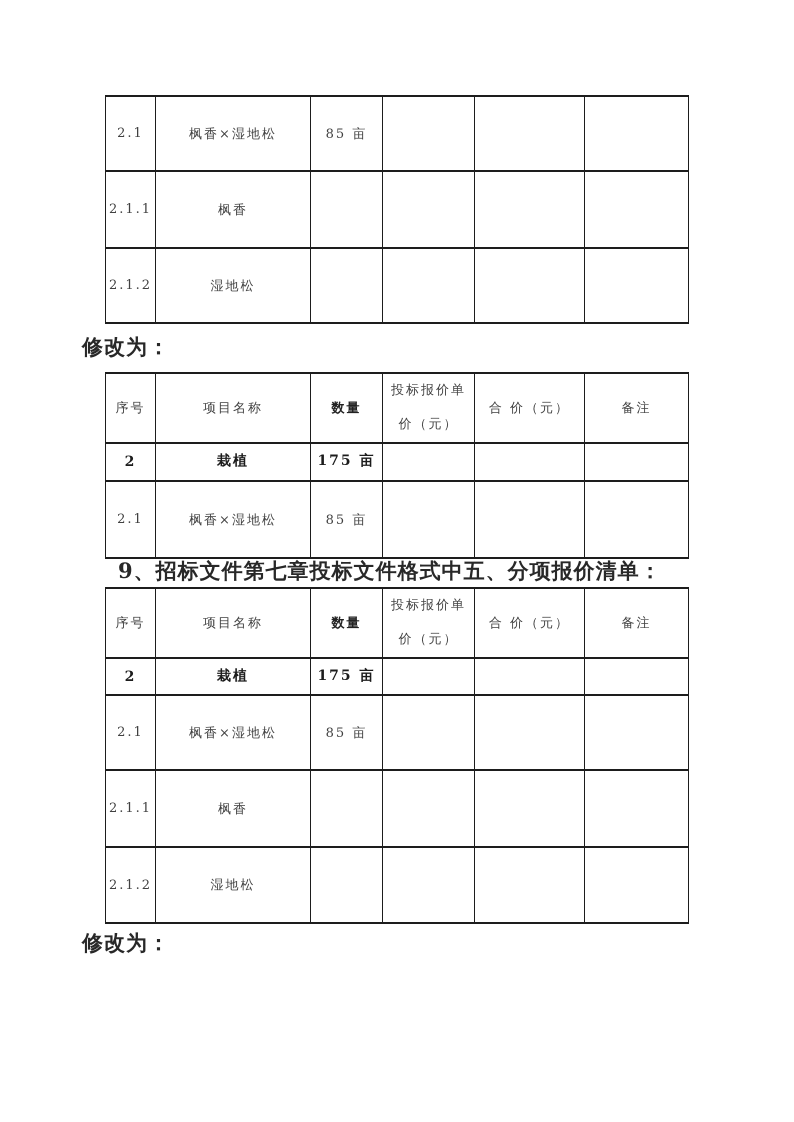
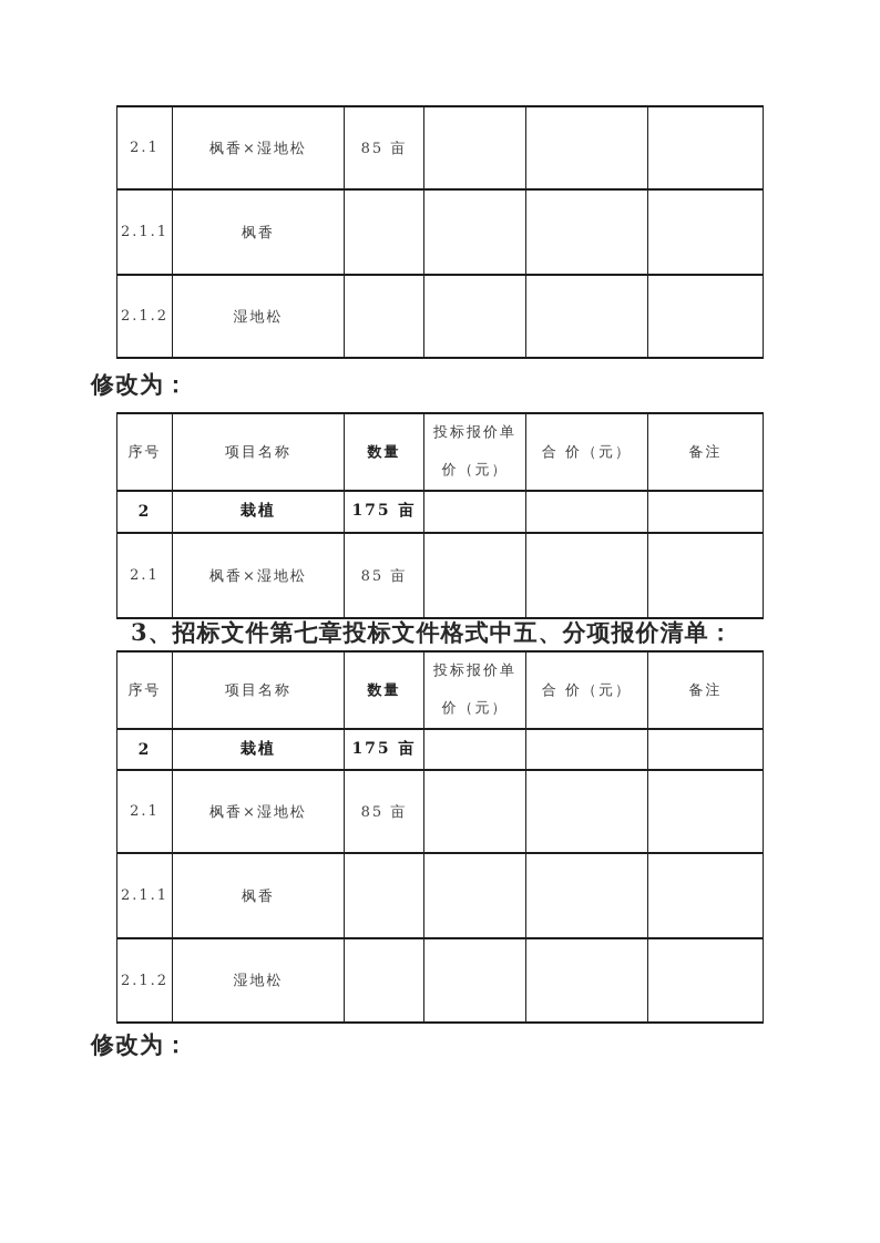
  2.1	枫香×湿地松	85 亩
  2.1.1	枫香
  2.1.2	湿地松
  修改为：
  序号	项目名称	数量	投标报价单 价（元）	合 价（元）	备注
  2	栽植	175 亩
  2.1	枫香×湿地松	85 亩
- 9、招标文件第七章投标文件格式中五、分项报价清单：
+ 3、招标文件第七章投标文件格式中五、分项报价清单：
  序号	项目名称	数量	投标报价单 价（元）	合 价（元）	备注
  2	栽植	175 亩
  2.1	枫香×湿地松	85 亩
  2.1.1	枫香
  2.1.2	湿地松
  修改为：
